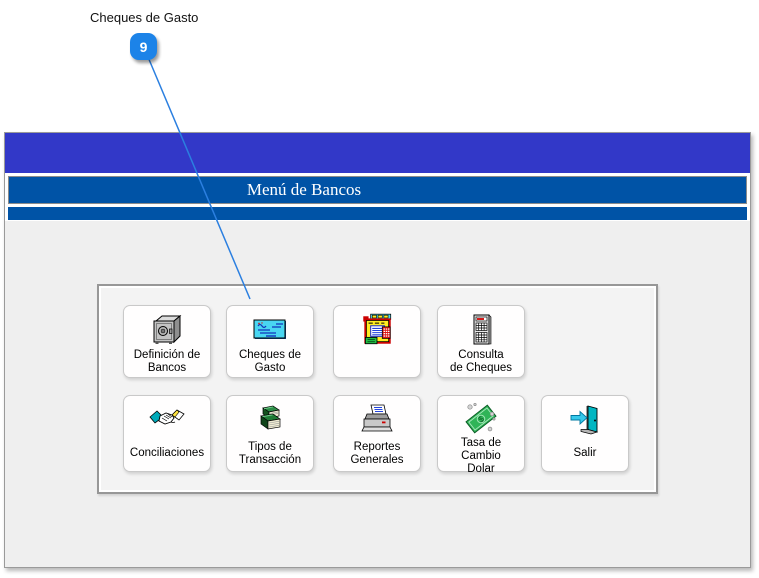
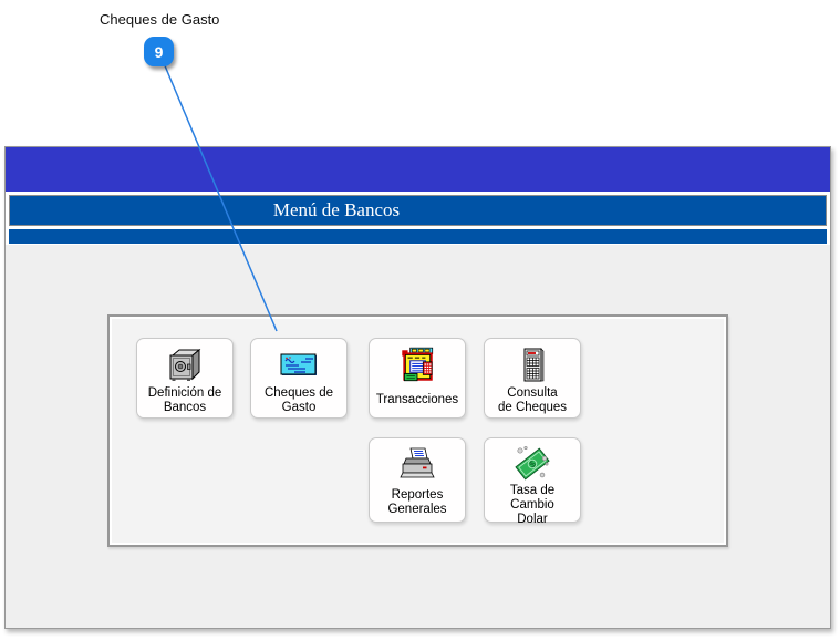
  Cheques de Gasto
  9
  Menú de Bancos
  Definición de
  Bancos
  Cheques de
  Gasto
+ Transacciones
  Consulta
  de Cheques
- Conciliaciones
- Tipos de
- Transacción
  Reportes
  Generales
  Tasa de Cambio
  Dolar
- Salir
